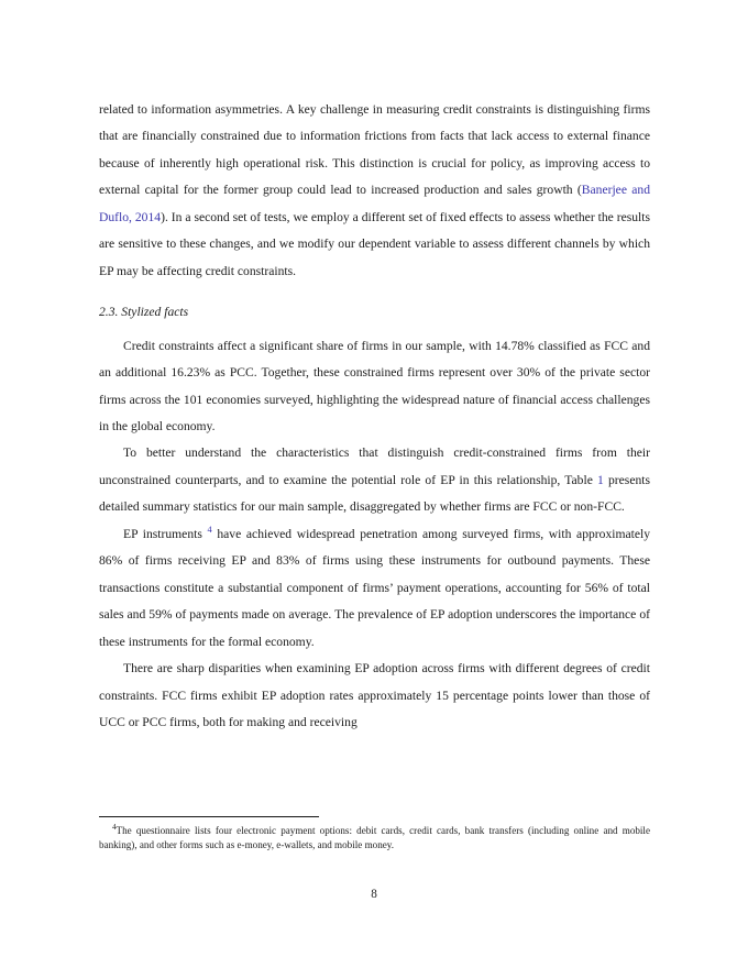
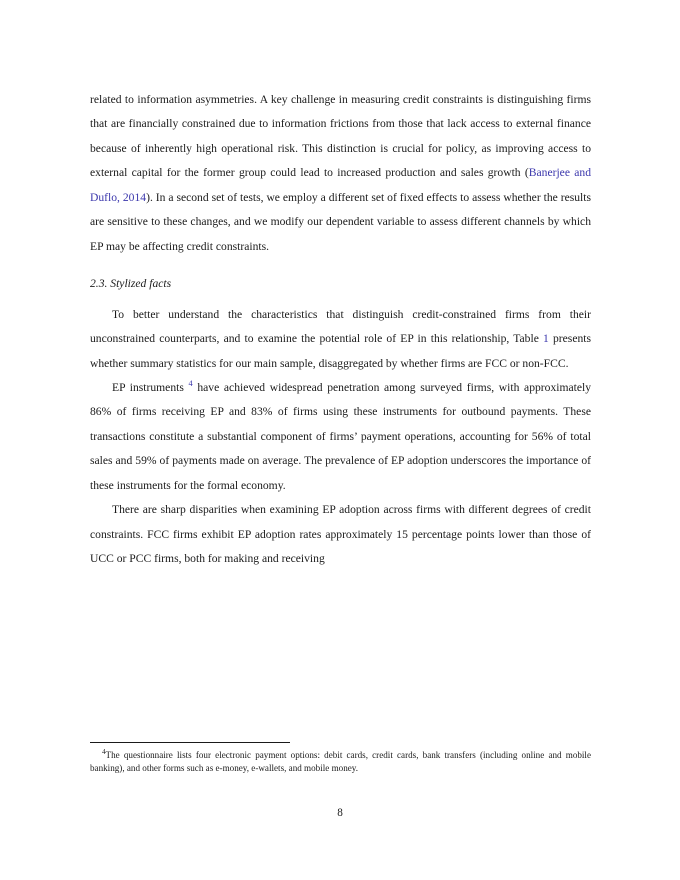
- related to information asymmetries. A key challenge in measuring credit constraints is distinguishing firms that are financially constrained due to information frictions from facts that lack access to external finance because of inherently high operational risk. This distinction is crucial for policy, as improving access to external capital for the former group could lead to increased production and sales growth (Banerjee and Duflo, 2014). In a second set of tests, we employ a different set of fixed effects to assess whether the results are sensitive to these changes, and we modify our dependent variable to assess different channels by which EP may be affecting credit constraints.
+ related to information asymmetries. A key challenge in measuring credit constraints is distinguishing firms that are financially constrained due to information frictions from those that lack access to external finance because of inherently high operational risk. This distinction is crucial for policy, as improving access to external capital for the former group could lead to increased production and sales growth (Banerjee and Duflo, 2014). In a second set of tests, we employ a different set of fixed effects to assess whether the results are sensitive to these changes, and we modify our dependent variable to assess different channels by which EP may be affecting credit constraints.
  2.3. Stylized facts
- Credit constraints affect a significant share of firms in our sample, with 14.78% classified as FCC and an additional 16.23% as PCC. Together, these constrained firms represent over 30% of the private sector firms across the 101 economies surveyed, highlighting the widespread nature of financial access challenges in the global economy.
- To better understand the characteristics that distinguish credit-constrained firms from their unconstrained counterparts, and to examine the potential role of EP in this relationship, Table 1 presents detailed summary statistics for our main sample, disaggregated by whether firms are FCC or non-FCC.
+ To better understand the characteristics that distinguish credit-constrained firms from their unconstrained counterparts, and to examine the potential role of EP in this relationship, Table 1 presents whether summary statistics for our main sample, disaggregated by whether firms are FCC or non-FCC.
  EP instruments 4 have achieved widespread penetration among surveyed firms, with approximately 86% of firms receiving EP and 83% of firms using these instruments for outbound payments. These transactions constitute a substantial component of firms’ payment operations, accounting for 56% of total sales and 59% of payments made on average. The prevalence of EP adoption underscores the importance of these instruments for the formal economy.
  There are sharp disparities when examining EP adoption across firms with different degrees of credit constraints. FCC firms exhibit EP adoption rates approximately 15 percentage points lower than those of UCC or PCC firms, both for making and receiving
  4The questionnaire lists four electronic payment options: debit cards, credit cards, bank transfers (including online and mobile banking), and other forms such as e-money, e-wallets, and mobile money.
  8
